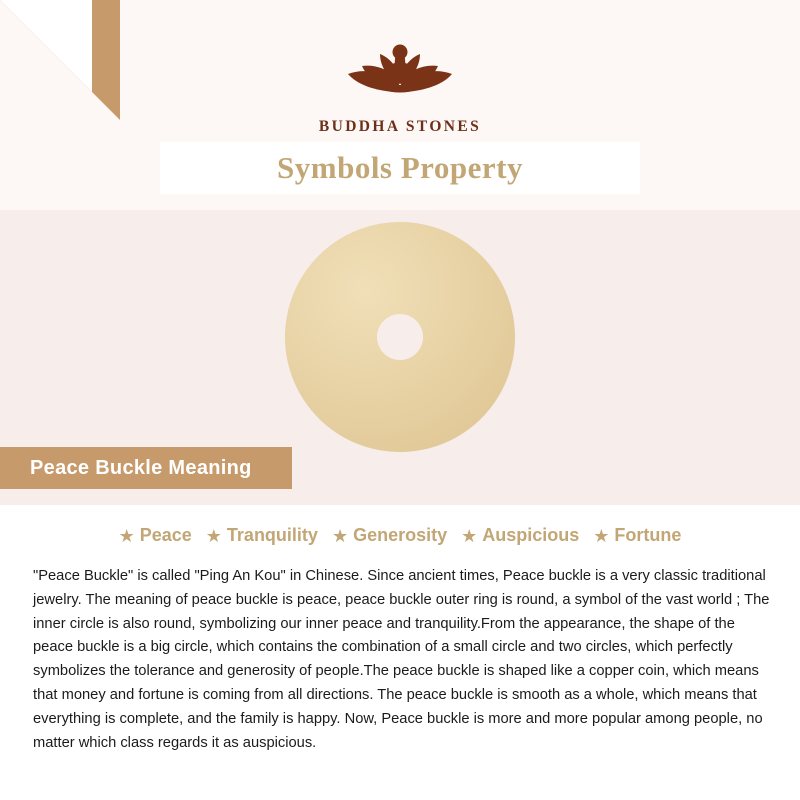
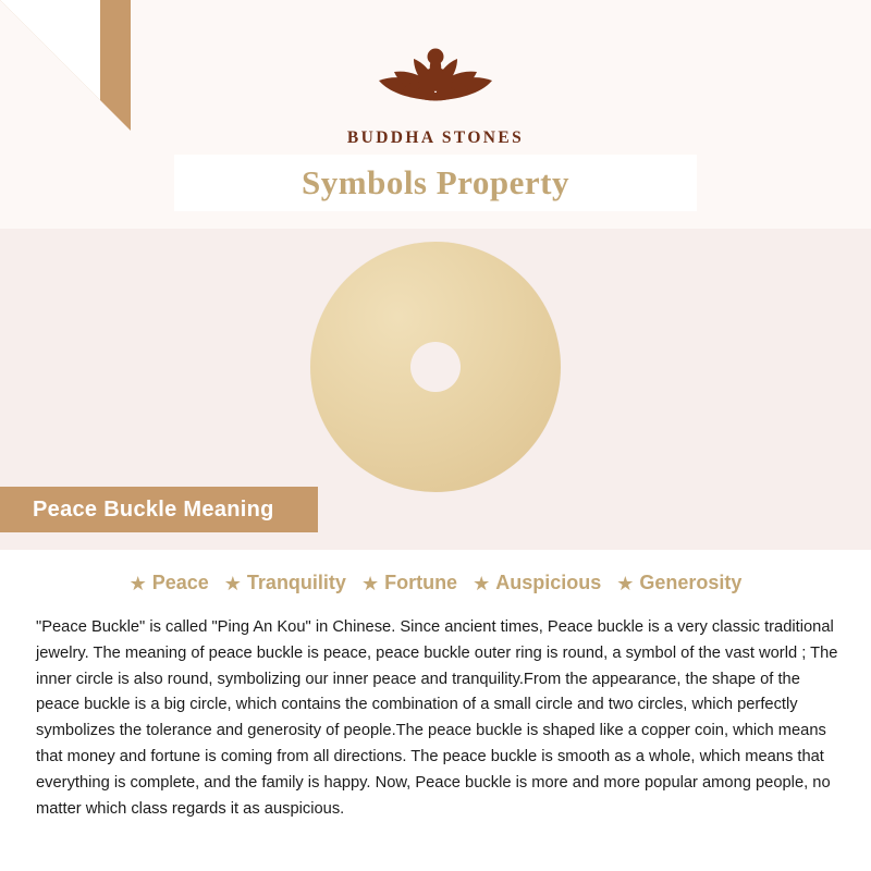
  BUDDHA STONES
  Symbols Property
  Peace Buckle Meaning
  ★
  Peace
  ★
  Tranquility
  ★
- Generosity
+ Fortune
  ★
  Auspicious
  ★
- Fortune
+ Generosity
  "Peace Buckle" is called "Ping An Kou" in Chinese. Since ancient times, Peace buckle is a very classic traditional jewelry. The meaning of peace buckle is peace, peace buckle outer ring is round, a symbol of the vast world ; The inner circle is also round, symbolizing our inner peace and tranquility.From the appearance, the shape of the peace buckle is a big circle, which contains the combination of a small circle and two circles, which perfectly symbolizes the tolerance and generosity of people.The peace buckle is shaped like a copper coin, which means that money and fortune is coming from all directions. The peace buckle is smooth as a whole, which means that everything is complete, and the family is happy. Now, Peace buckle is more and more popular among people, no matter which class regards it as auspicious.
